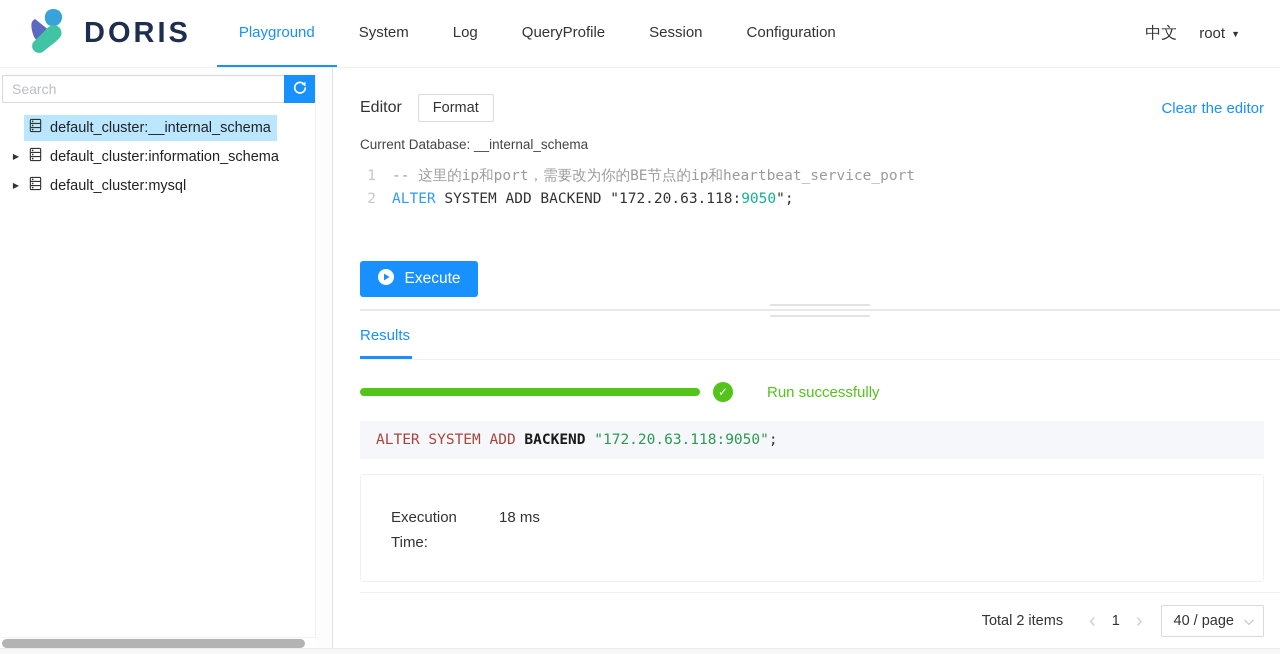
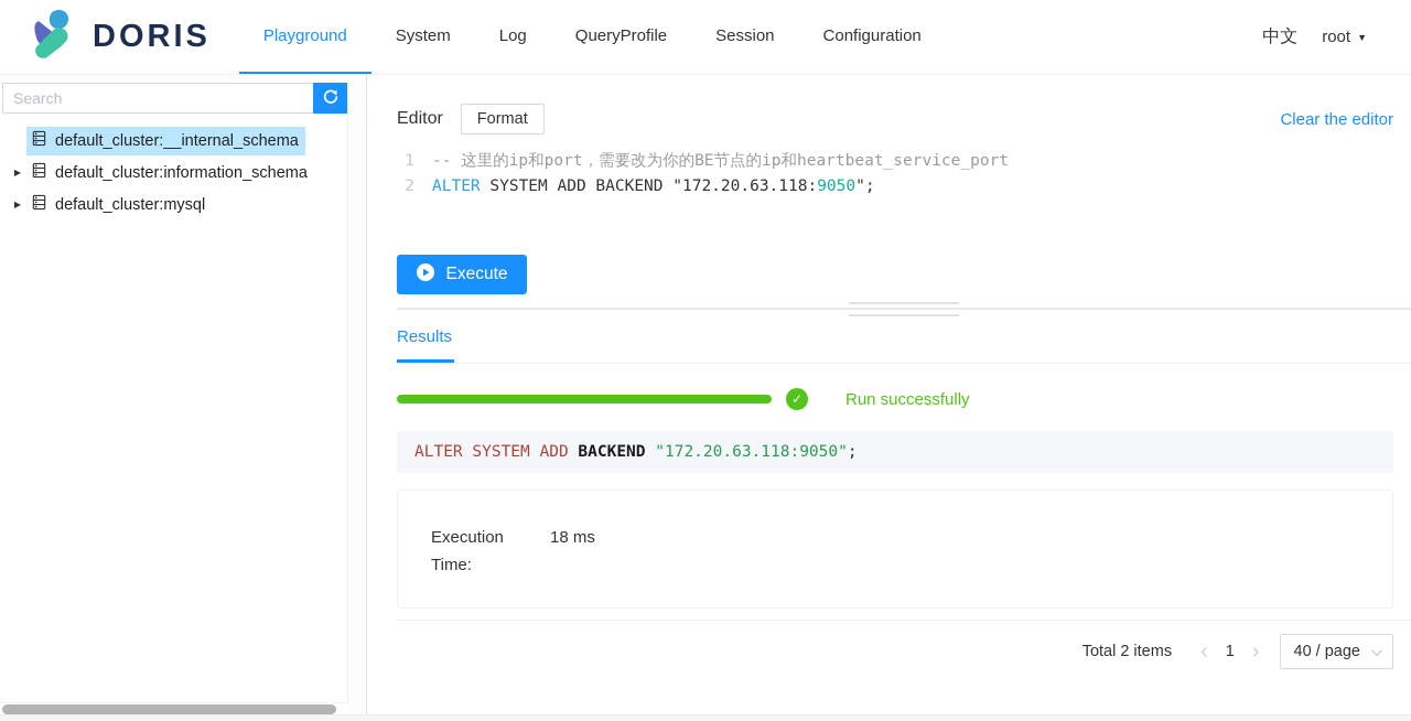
  DORIS
  Playground
  System
  Log
  QueryProfile
  Session
  Configuration
  中文
  root
  ▼
  Search
  default_cluster:__internal_schema
  ▶
  default_cluster:information_schema
  ▶
  default_cluster:mysql
  Editor
  Format
  Clear the editor
- Current Database: __internal_schema
  1
  -- 这里的ip和port，需要改为你的BE节点的ip和heartbeat_service_port
  2
  ALTER SYSTEM ADD BACKEND "172.20.63.118:9050";
  Execute
  Results
  ✓
  Run successfully
  ALTER SYSTEM ADD BACKEND "172.20.63.118:9050";
  Execution Time:
  18 ms
  Total 2 items
  ‹
  1
  ›
  40 / page
